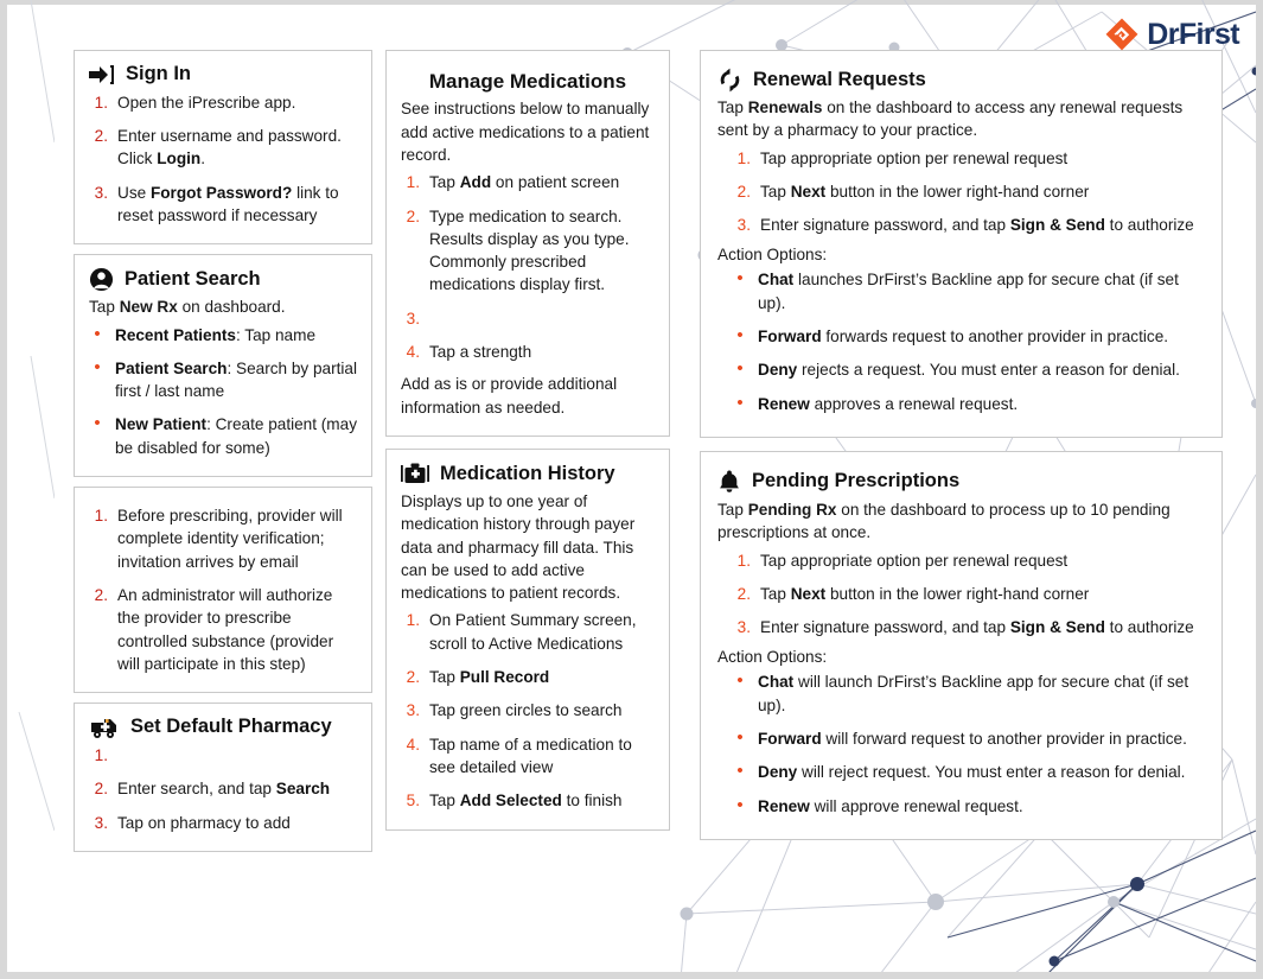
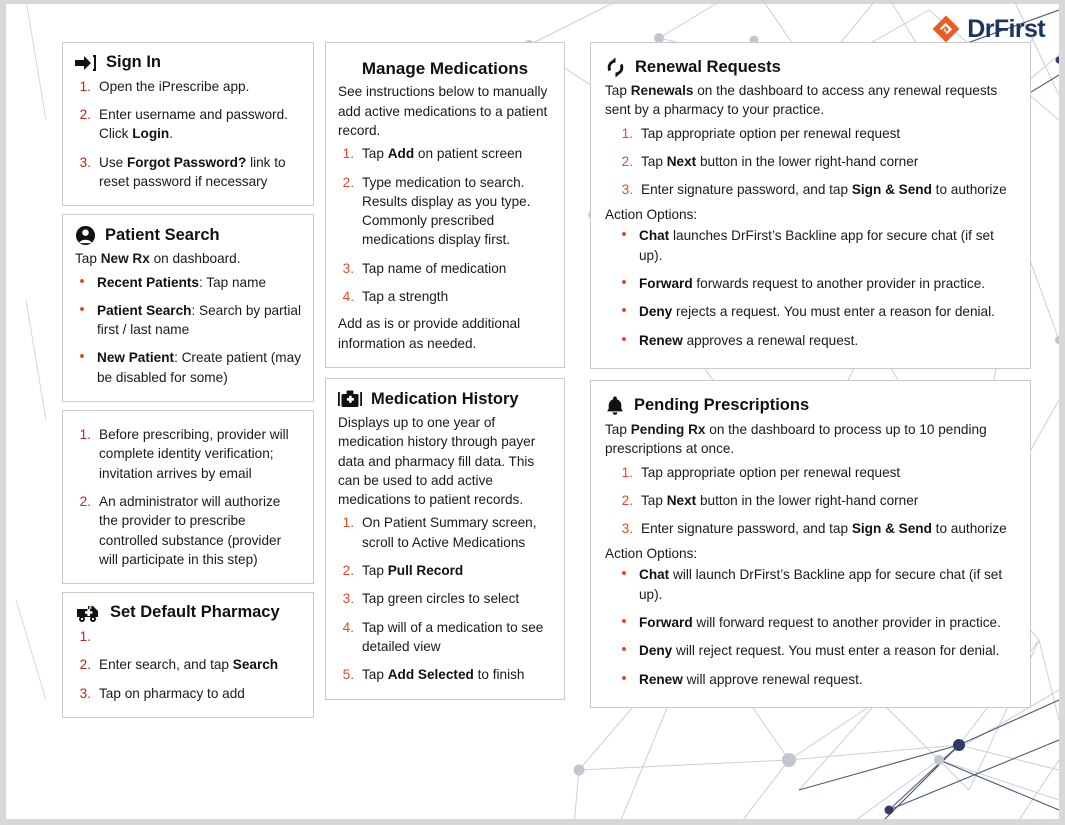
  DrFirst
  Sign In
  1.
  Open the iPrescribe app.
  2.
  Enter username and password. Click Login.
  3.
  Use Forgot Password? link to reset password if necessary
  Patient Search
  Tap New Rx on dashboard.
  •
  Recent Patients: Tap name
  •
  Patient Search: Search by partial first / last name
  •
  New Patient: Create patient (may be disabled for some)
  1.
  Before prescribing, provider will complete identity verification; invitation arrives by email
  2.
  An administrator will authorize the provider to prescribe controlled substance (provider will participate in this step)
  Set Default Pharmacy
  1.
  2.
  Enter search, and tap Search
  3.
  Tap on pharmacy to add
  Manage Medications
  See instructions below to manually add active medications to a patient record.
  1.
  Tap Add on patient screen
  2.
  Type medication to search. Results display as you type. Commonly prescribed medications display first.
  3.
+ Tap name of medication
  4.
  Tap a strength
  Add as is or provide additional information as needed.
  Medication History
  Displays up to one year of medication history through payer data and pharmacy fill data. This can be used to add active medications to patient records.
  1.
  On Patient Summary screen, scroll to Active Medications
  2.
  Tap Pull Record
  3.
- Tap green circles to search
+ Tap green circles to select
  4.
- Tap name of a medication to see detailed view
+ Tap will of a medication to see detailed view
  5.
  Tap Add Selected to finish
  Renewal Requests
  Tap Renewals on the dashboard to access any renewal requests sent by a pharmacy to your practice.
  1.
  Tap appropriate option per renewal request
  2.
  Tap Next button in the lower right-hand corner
  3.
  Enter signature password, and tap Sign & Send to authorize
  Action Options:
  •
  Chat launches DrFirst’s Backline app for secure chat (if set up).
  •
  Forward forwards request to another provider in practice.
  •
  Deny rejects a request. You must enter a reason for denial.
  •
  Renew approves a renewal request.
  Pending Prescriptions
  Tap Pending Rx on the dashboard to process up to 10 pending prescriptions at once.
  1.
  Tap appropriate option per renewal request
  2.
  Tap Next button in the lower right-hand corner
  3.
  Enter signature password, and tap Sign & Send to authorize
  Action Options:
  •
  Chat will launch DrFirst’s Backline app for secure chat (if set up).
  •
  Forward will forward request to another provider in practice.
  •
  Deny will reject request. You must enter a reason for denial.
  •
  Renew will approve renewal request.
